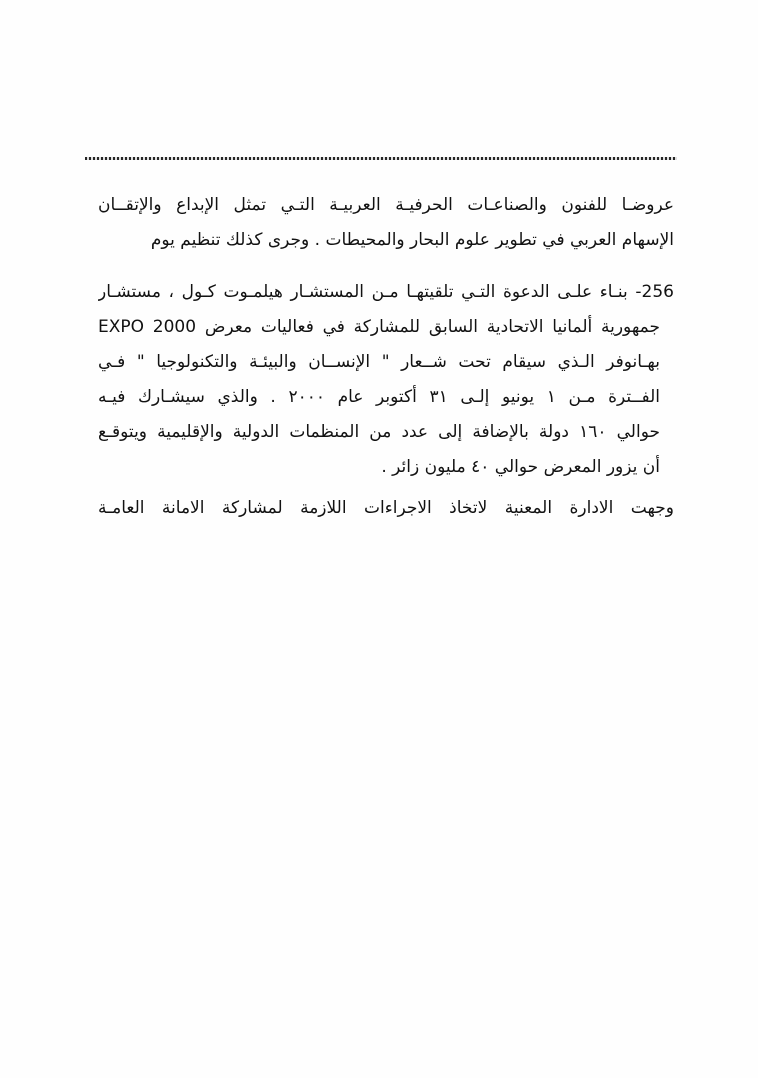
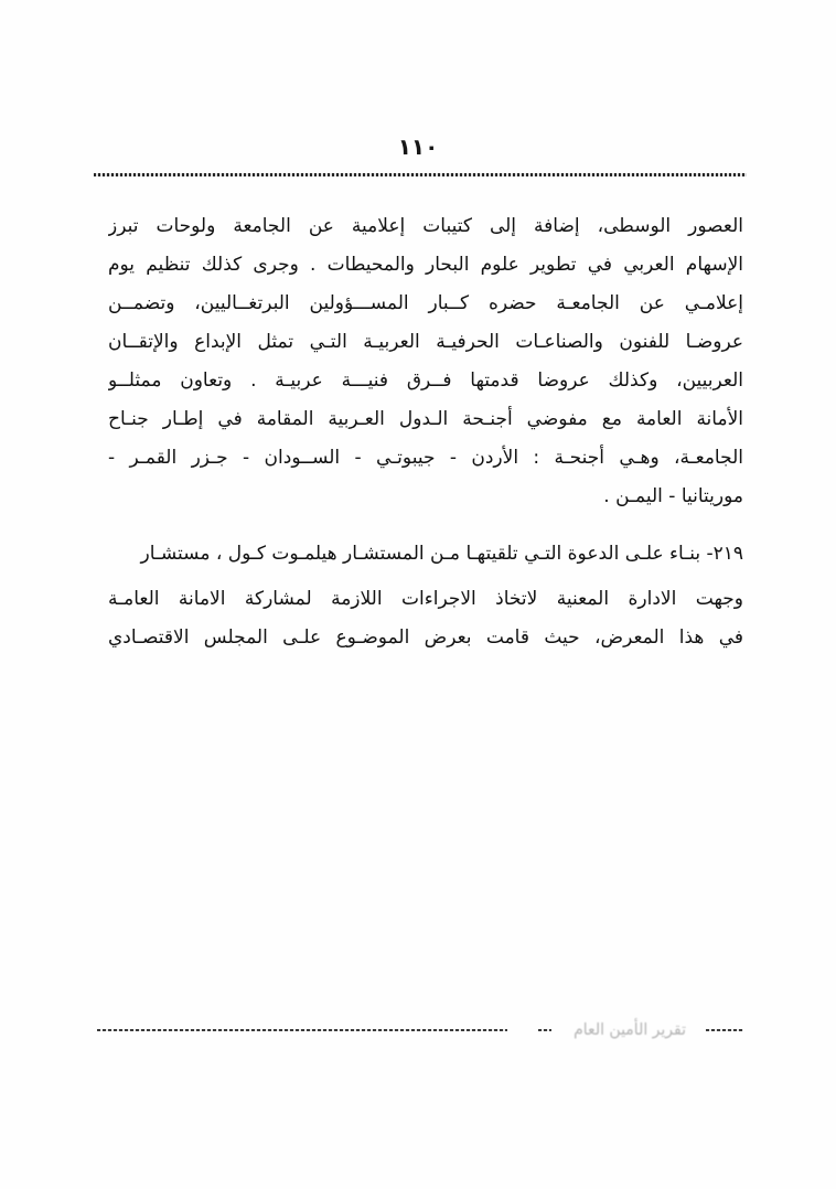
+ ١١٠
+ العصور الوسطى، إضافة إلى كتيبات إعلامية عن الجامعة ولوحات تبرز
- عروضـا للفنون والصناعـات الحرفيـة العربيـة التـي تمثل الإبداع والإتقــان
+ الإسهام العربي في تطوير علوم البحار والمحيطات . وجرى كذلك تنظيم يوم
+ إعلامـي عن الجامعـة حضره كــبار المســـؤولين البرتغــاليين، وتضمــن
- الإسهام العربي في تطوير علوم البحار والمحيطات . وجرى كذلك تنظيم يوم
+ عروضـا للفنون والصناعـات الحرفيـة العربيـة التـي تمثل الإبداع والإتقــان
+ العربيين، وكذلك عروضا قدمتها فــرق فنيـــة عربيـة . وتعاون ممثلــو
+ الأمانة العامة مع مفوضي أجنـحة الـدول العـربية المقامة في إطـار جنـاح
+ الجامعـة، وهـي أجنحـة : الأردن - جيبوتـي - الســودان - جـزر القمـر -
+ موريتانيا - اليمـن .
- 256- بنـاء علـى الدعوة التـي تلقيتهـا مـن المستشـار هيلمـوت كـول ، مستشـار
+ ٢١٩- بنـاء علـى الدعوة التـي تلقيتهـا مـن المستشـار هيلمـوت كـول ، مستشـار
- جمهورية ألمانيا الاتحادية السابق للمشاركة في فعاليات معرض EXPO 2000
- بهـانوفر الـذي سيقام تحت شــعار " الإنســان والبيئـة والتكنولوجيا " فـي
- الفــترة مـن ١ يونيو إلـى ٣١ أكتوبر عام ٢٠٠٠ . والذي سيشـارك فيـه
- حوالي ١٦٠ دولة بالإضافة إلى عدد من المنظمات الدولية والإقليمية ويتوقـع
- أن يزور المعرض حوالي ٤٠ مليون زائر .
  وجهت الادارة المعنية لاتخاذ الاجراءات اللازمة لمشاركة الامانة العامـة
+ في هذا المعرض، حيث قامت بعرض الموضـوع علـى المجلس الاقتصـادي
+ تقرير الأمين العام
